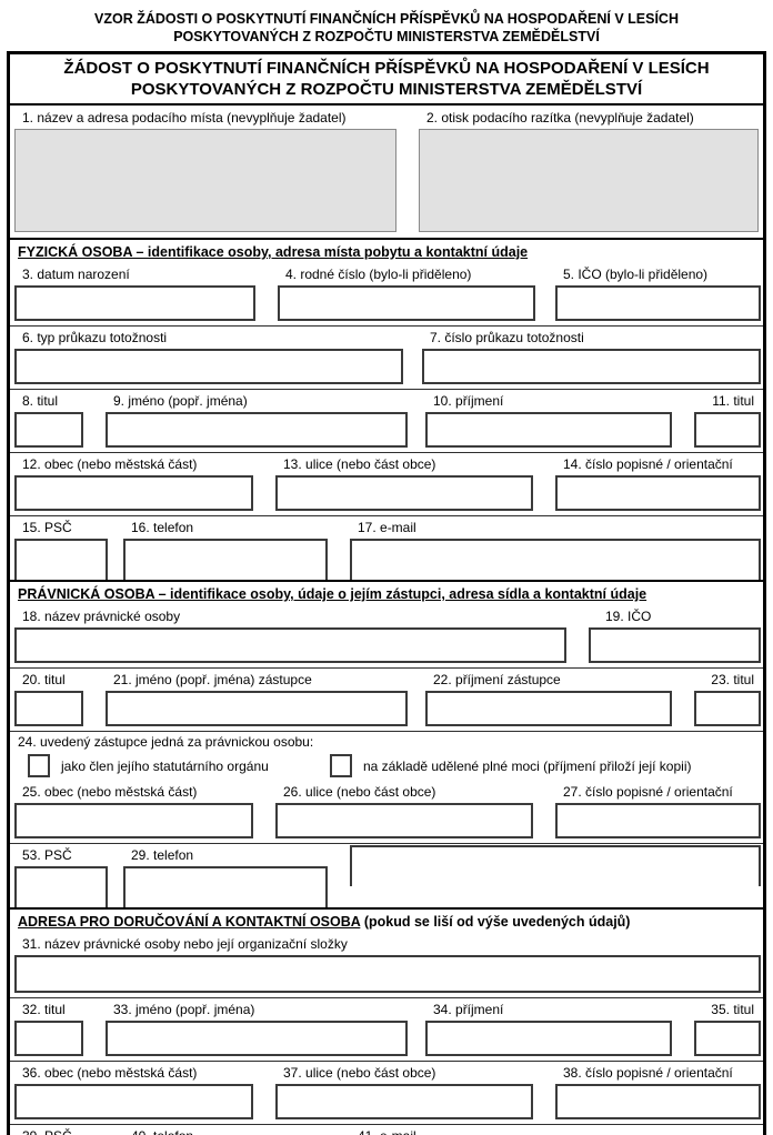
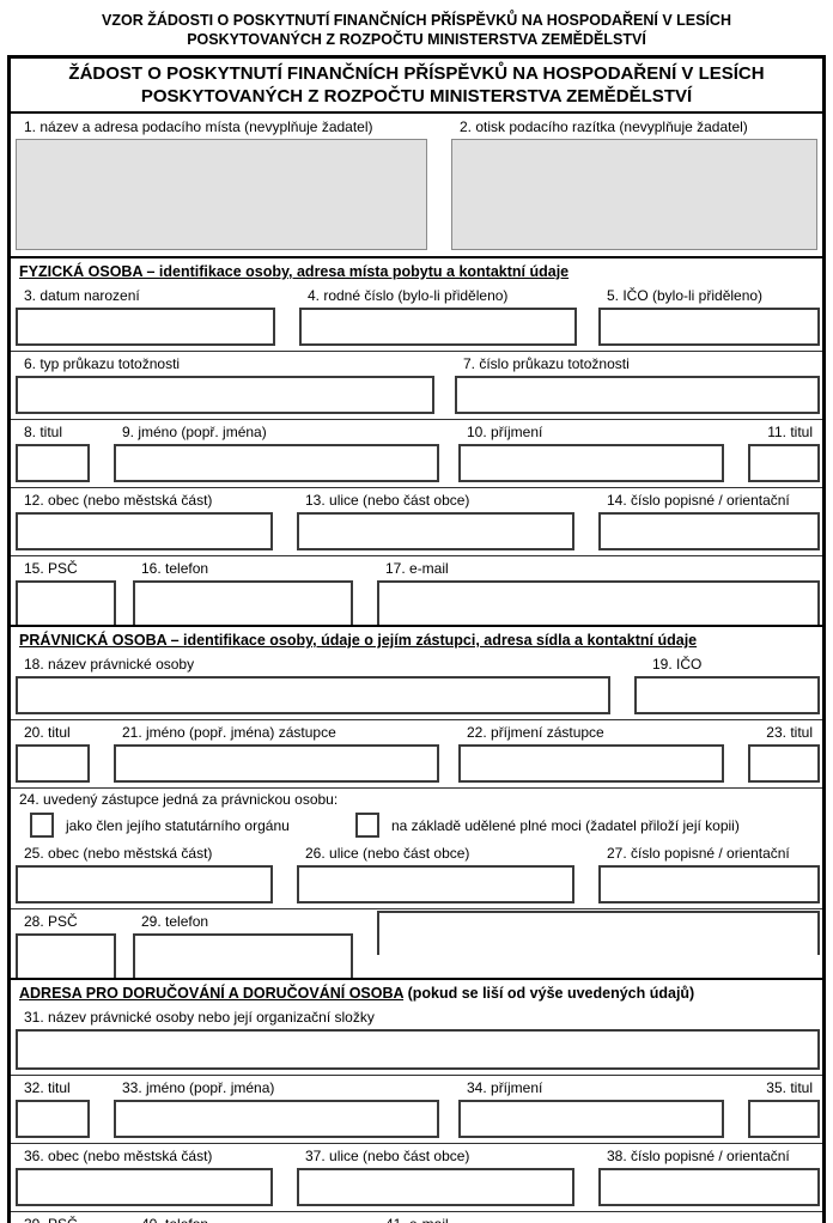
  VZOR ŽÁDOSTI O POSKYTNUTÍ FINANČNÍCH PŘÍSPĚVKŮ NA HOSPODAŘENÍ V LESÍCH
  POSKYTOVANÝCH Z ROZPOČTU MINISTERSTVA ZEMĚDĚLSTVÍ
  ŽÁDOST O POSKYTNUTÍ FINANČNÍCH PŘÍSPĚVKŮ NA HOSPODAŘENÍ V LESÍCH
  POSKYTOVANÝCH Z ROZPOČTU MINISTERSTVA ZEMĚDĚLSTVÍ
  1. název a adresa podacího místa (nevyplňuje žadatel)
  2. otisk podacího razítka (nevyplňuje žadatel)
  FYZICKÁ OSOBA – identifikace osoby, adresa místa pobytu a kontaktní údaje
  3. datum narození
  4. rodné číslo (bylo-li přiděleno)
  5. IČO (bylo-li přiděleno)
  6. typ průkazu totožnosti
  7. číslo průkazu totožnosti
  8. titul
  9. jméno (popř. jména)
  10. příjmení
  11. titul
  12. obec (nebo městská část)
  13. ulice (nebo část obce)
  14. číslo popisné / orientační
  15. PSČ
  16. telefon
  17. e-mail
  PRÁVNICKÁ OSOBA – identifikace osoby, údaje o jejím zástupci, adresa sídla a kontaktní údaje
  18. název právnické osoby
  19. IČO
  20. titul
  21. jméno (popř. jména) zástupce
  22. příjmení zástupce
  23. titul
  24. uvedený zástupce jedná za právnickou osobu:
  jako člen jejího statutárního orgánu
- na základě udělené plné moci (příjmení přiloží její kopii)
+ na základě udělené plné moci (žadatel přiloží její kopii)
  25. obec (nebo městská část)
  26. ulice (nebo část obce)
  27. číslo popisné / orientační
- 53. PSČ
+ 28. PSČ
  29. telefon
- ADRESA PRO DORUČOVÁNÍ A KONTAKTNÍ OSOBA (pokud se liší od výše uvedených údajů)
+ ADRESA PRO DORUČOVÁNÍ A DORUČOVÁNÍ OSOBA (pokud se liší od výše uvedených údajů)
  31. název právnické osoby nebo její organizační složky
  32. titul
  33. jméno (popř. jména)
  34. příjmení
  35. titul
  36. obec (nebo městská část)
  37. ulice (nebo část obce)
  38. číslo popisné / orientační
